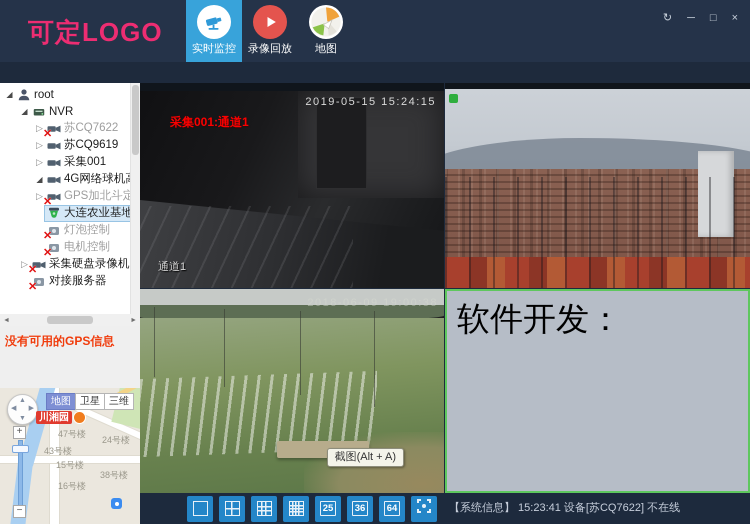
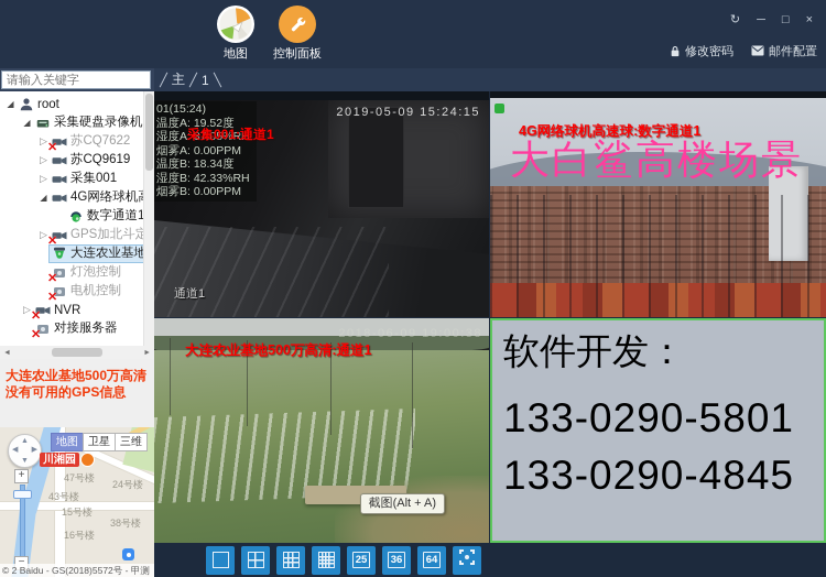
- 可定LOGO
- 实时监控
- 录像回放
  地图
+ 控制面板
  ↻
  ─
  □
  ×
+ 修改密码
+ 邮件配置
+ 请输入关键字
  ◢
  root
  ◢
- NVR
+ 采集硬盘录像机
  ▷
  ✕
  苏CQ7622
  ▷
  苏CQ9619
  ▷
  采集001
  ◢
+ 数字通道1
  ▷
  ✕
  GPS加北斗定
  ✕
  灯泡控制
  ✕
  电机控制
  ▷
  ✕
- 采集硬盘录像机
+ NVR
  ✕
  对接服务器
+ 大连农业基地500万高清
  没有可用的GPS信息
  地图
  卫星
  三维
  川湘园
  +
  −
+ © 2 Baidu - GS(2018)5572号 - 甲测
  47号楼
  43号楼
  15号楼
  16号楼
  24号楼
  38号楼
+ 主
+ 1
+ 01(15:24)
+ 温度A: 19.52度
+ 湿度A: 37.05%RH
+ 烟雾A: 0.00PPM
+ 温度B: 18.34度
+ 湿度B: 42.33%RH
+ 烟雾B: 0.00PPM
  采集001:通道1
- 2019-05-15 15:24:15
+ 2019-05-09 15:24:15
  通道1
+ 4G网络球机高速球:数字通道1
+ 大白鲨高楼场景
+ 大连农业基地500万高清:通道1
  2018-06-09 19:00:38
  截图(Alt + A)
  软件开发：
+ 133-0290-5801
+ 133-0290-4845
  25
  36
  64
- 【系统信息】 15:23:41 设备[苏CQ7622] 不在线
